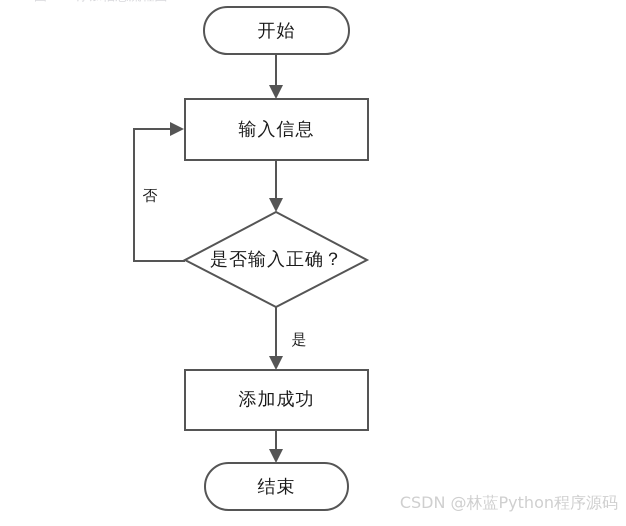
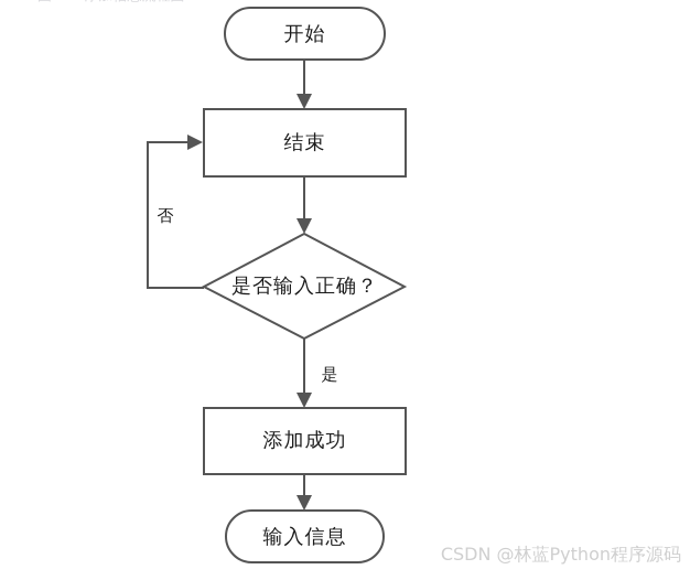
  否
  是
  开始
- 输入信息
+ 结束
  是否输入正确？
  添加成功
- 结束
+ 输入信息
  CSDN @林蓝Python程序源码
